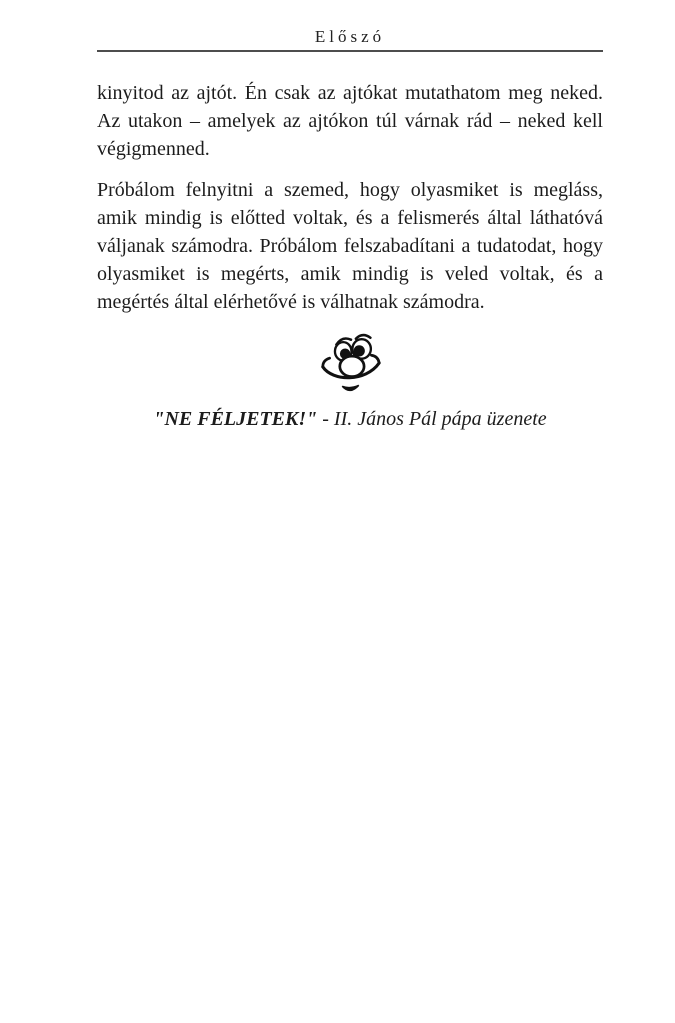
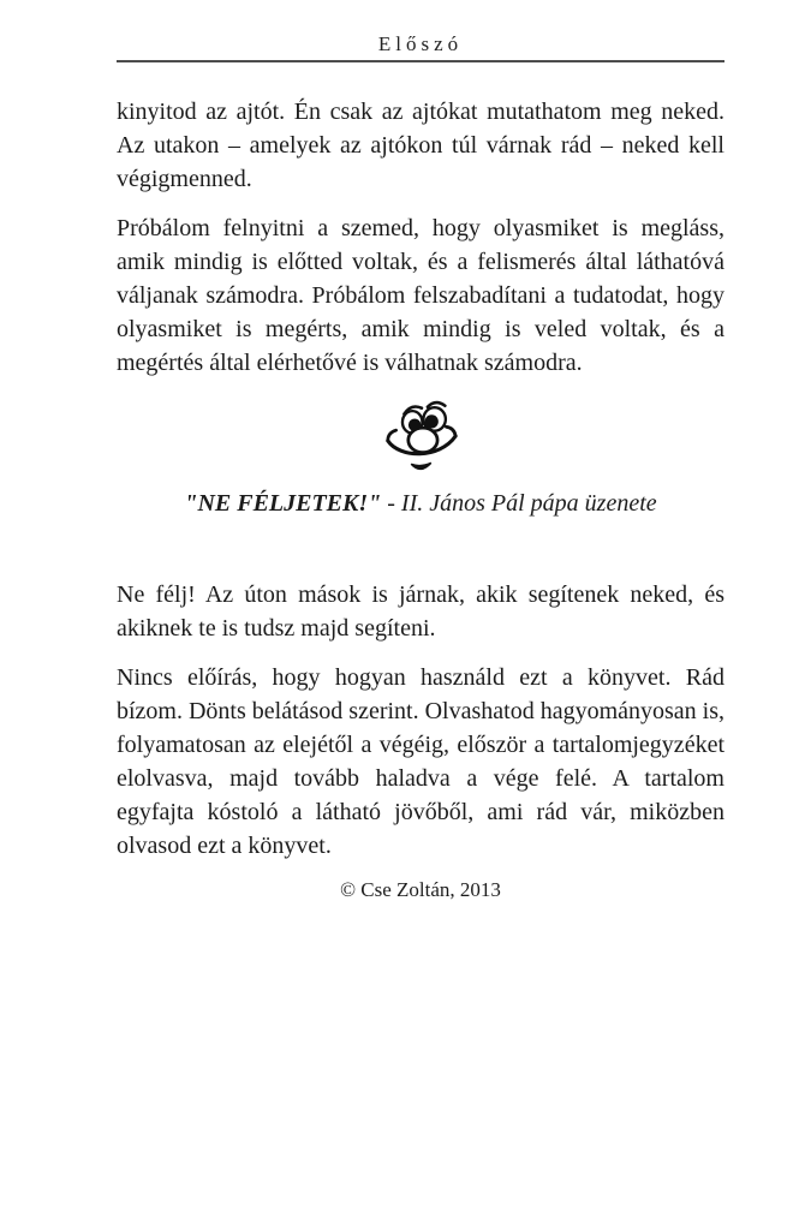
  Előszó
  kinyitod az ajtót. Én csak az ajtókat mutathatom meg neked. Az utakon – amelyek az ajtókon túl várnak rád – neked kell végigmenned.
  Próbálom felnyitni a szemed, hogy olyasmiket is megláss, amik mindig is előtted voltak, és a felismerés által láthatóvá váljanak számodra. Próbálom felszabadítani a tudatodat, hogy olyasmiket is megérts, amik mindig is veled voltak, és a megértés által elérhetővé is válhatnak számodra.
  "NE FÉLJETEK!" - II. János Pál pápa üzenete
+ Ne félj! Az úton mások is járnak, akik segítenek neked, és akiknek te is tudsz majd segíteni.
+ Nincs előírás, hogy hogyan használd ezt a könyvet. Rád bízom. Dönts belátásod szerint. Olvashatod hagyományosan is, folyamatosan az elejétől a végéig, először a tartalomjegyzéket elolvasva, majd tovább haladva a vége felé. A tartalom egyfajta kóstoló a látható jövőből, ami rád vár, miközben olvasod ezt a könyvet.
+ © Cse Zoltán, 2013
